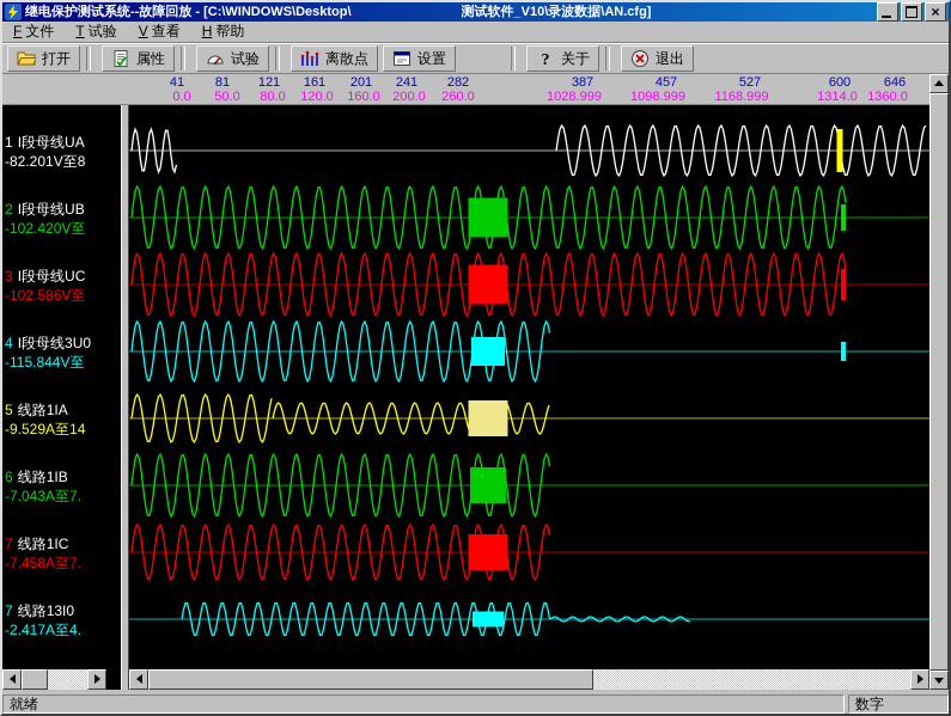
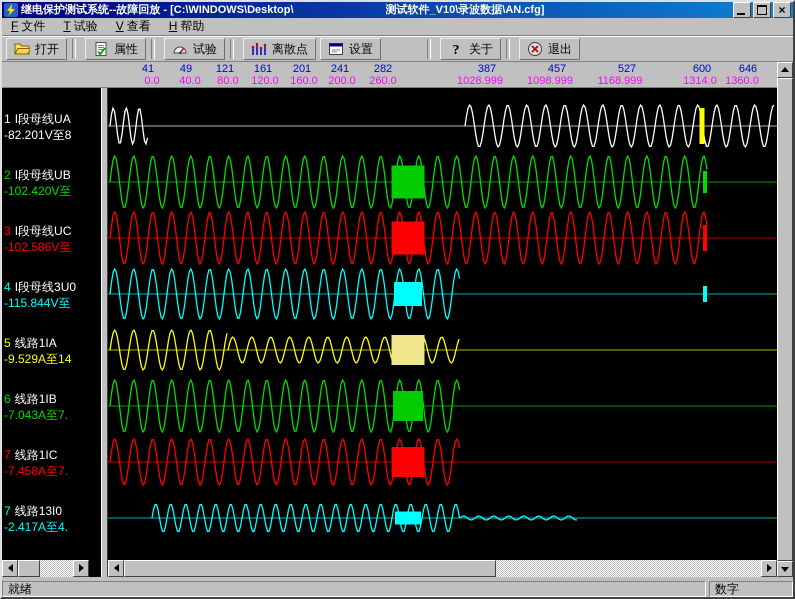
  继电保护测试系统--故障回放 - [C:\WINDOWS\Desktop\
  测试软件_V10\录波数据\AN.cfg]
  ×
  F 文件
  T 试验
  V 查看
  H 帮助
  打开
  属性
  试验
  离散点
  设置
  ?
  关于
  退出
  41
  0.0
- 81
+ 49
- 50.0
+ 40.0
  121
  80.0
  161
  120.0
  201
  160.0
  241
  200.0
  282
  260.0
  387
  1028.999
  457
  1098.999
  527
  1168.999
  600
  1314.0
  646
  1360.0
  1 I段母线UA
  -82.201V至8
  2 I段母线UB
  -102.420V至
  3 I段母线UC
  -102.586V至
  4 I段母线3U0
  -115.844V至
  5 线路1IA
  -9.529A至14
  6 线路1IB
  -7.043A至7.
  7 线路1IC
  -7.458A至7.
  7 线路13I0
  -2.417A至4.
  就绪
  数字
